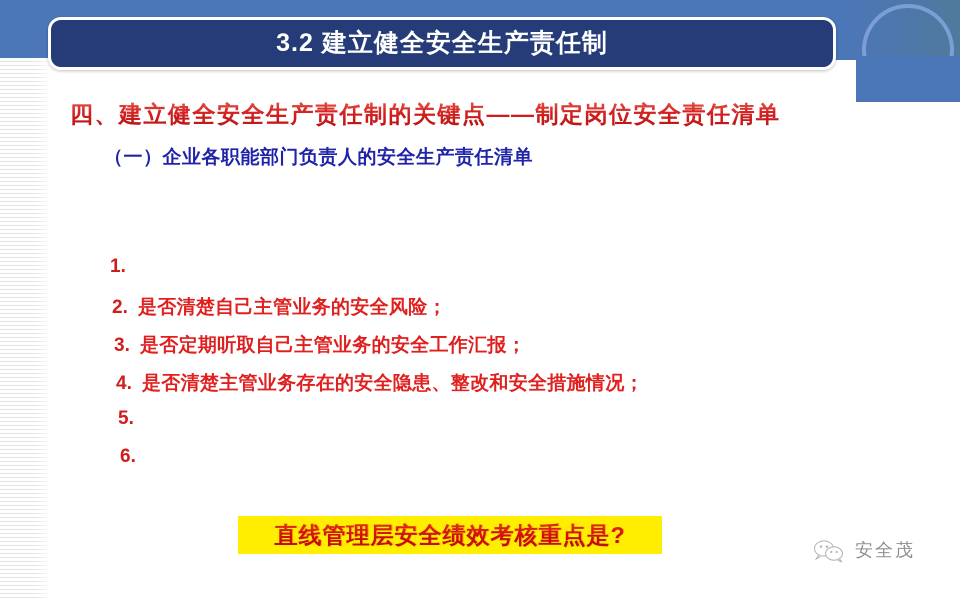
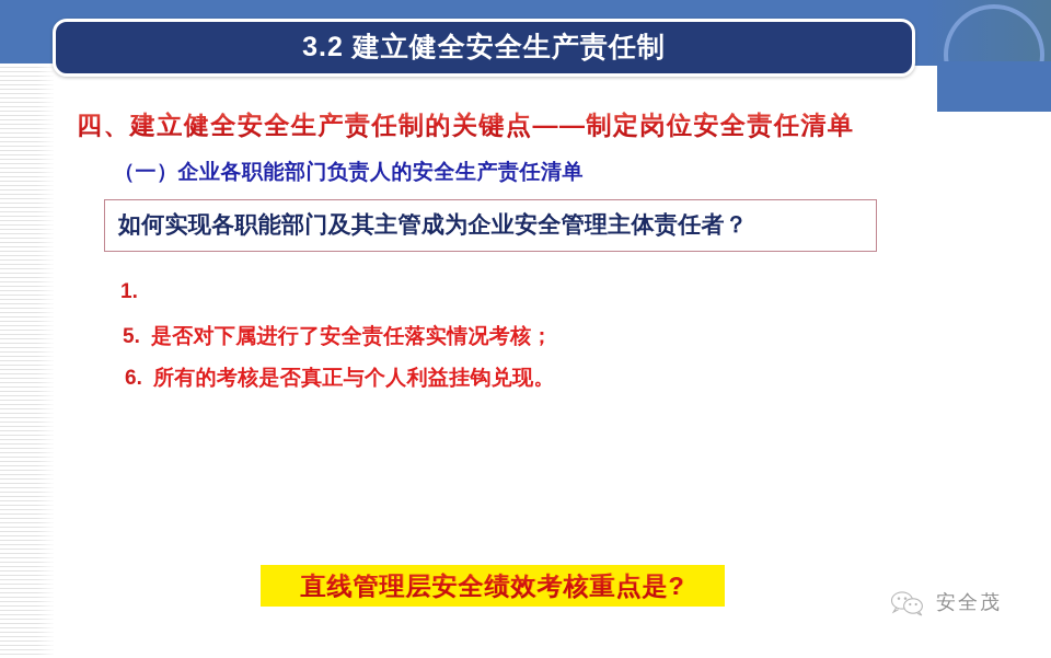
  3.2 建立健全安全生产责任制
  四、建立健全安全生产责任制的关键点——制定岗位安全责任清单
  （一）企业各职能部门负责人的安全生产责任清单
+ 如何实现各职能部门及其主管成为企业安全管理主体责任者？
  1.
- 2.
- 是否清楚自己主管业务的安全风险；
- 3.
- 是否定期听取自己主管业务的安全工作汇报；
- 4.
- 是否清楚主管业务存在的安全隐患、整改和安全措施情况；
  5.
+ 是否对下属进行了安全责任落实情况考核；
  6.
+ 所有的考核是否真正与个人利益挂钩兑现。
  直线管理层安全绩效考核重点是?
  安全茂
